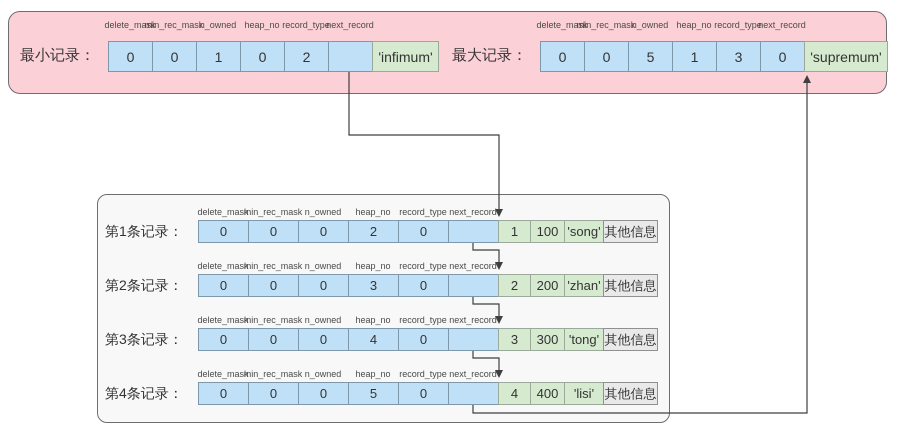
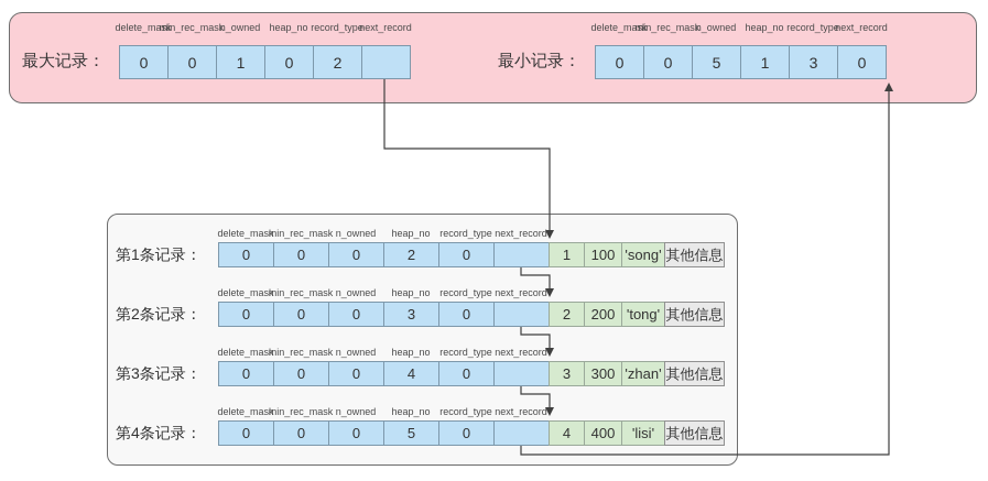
- 最小记录：
+ 最大记录：
  delete_mask
  min_rec_mask
  n_owned
  heap_no
  record_type
  next_record
  0
  0
  1
  0
  2
- 'infimum'
- 最大记录：
+ 最小记录：
  delete_mask
  min_rec_mask
  n_owned
  heap_no
  record_type
  next_record
  0
  0
  5
  1
  3
  0
- 'supremum'
  第1条记录：
  delete_mask
  min_rec_mask
  n_owned
  heap_no
  record_type
  next_record
  0
  0
  0
  2
  0
  1
  100
  'song'
  其他信息
  第2条记录：
  delete_mask
  min_rec_mask
  n_owned
  heap_no
  record_type
  next_record
  0
  0
  0
  3
  0
  2
  200
- 'zhan'
+ 'tong'
  其他信息
  第3条记录：
  delete_mask
  min_rec_mask
  n_owned
  heap_no
  record_type
  next_record
  0
  0
  0
  4
  0
  3
  300
- 'tong'
+ 'zhan'
  其他信息
  第4条记录：
  delete_mask
  min_rec_mask
  n_owned
  heap_no
  record_type
  next_record
  0
  0
  0
  5
  0
  4
  400
  'lisi'
  其他信息
